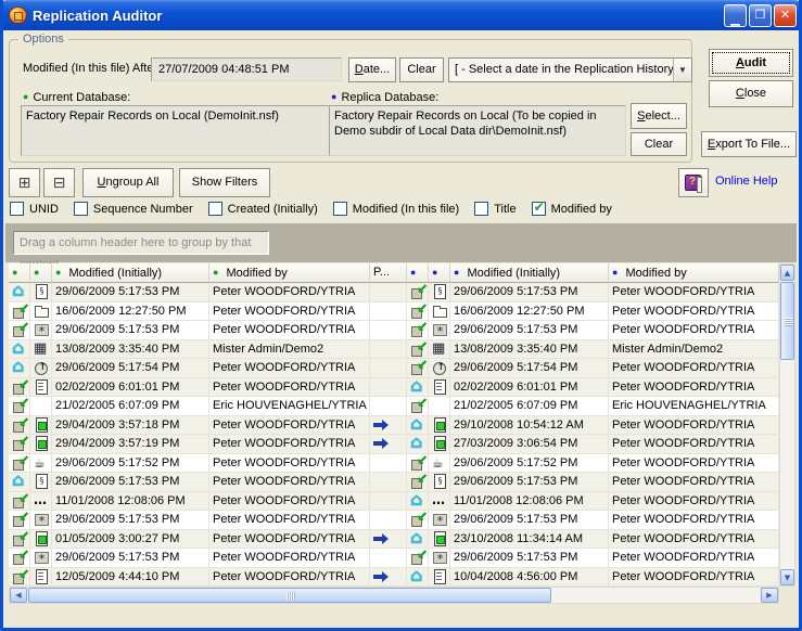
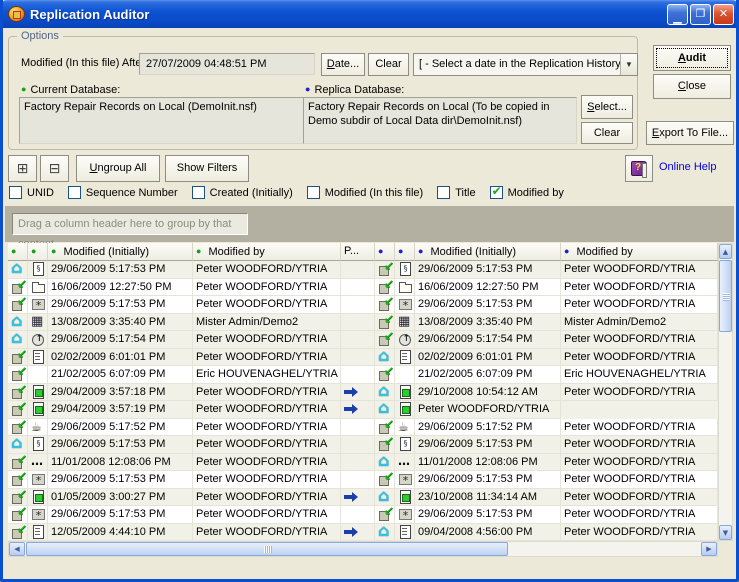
  Replication Auditor
  ▁
  ❐
  ✕
  Options
  Modified (In this file) Aft
  27/07/2009 04:48:51 PM
  Date...
  Clear
  [ - Select a date in the Replication History
  ▼
  ● Current Database:
  Factory Repair Records on Local (DemoInit.nsf)
  ● Replica Database:
  Factory Repair Records on Local (To be copied in Demo subdir of Local Data dir\DemoInit.nsf)
  Select...
  Clear
  Audit
  Close
  Export To File...
  ⊞
  ⊟
  Ungroup All
  Show Filters
  Online Help
  UNID
  Sequence Number
  Created (Initially)
  Modified (In this file)
  Title
  Modified by
  Drag a column header here to group by that
  ●
  ●
  ● Modified (Initially)
  ● Modified by
  P...
  ●
  ●
  ● Modified (Initially)
  ● Modified by
  29/06/2009 5:17:53 PM
  Peter WOODFORD/YTRIA
  29/06/2009 5:17:53 PM
  Peter WOODFORD/YTRIA
  16/06/2009 12:27:50 PM
  Peter WOODFORD/YTRIA
  16/06/2009 12:27:50 PM
  Peter WOODFORD/YTRIA
  29/06/2009 5:17:53 PM
  Peter WOODFORD/YTRIA
  29/06/2009 5:17:53 PM
  Peter WOODFORD/YTRIA
  13/08/2009 3:35:40 PM
  Mister Admin/Demo2
  13/08/2009 3:35:40 PM
  Mister Admin/Demo2
  29/06/2009 5:17:54 PM
  Peter WOODFORD/YTRIA
  29/06/2009 5:17:54 PM
  Peter WOODFORD/YTRIA
  02/02/2009 6:01:01 PM
  Peter WOODFORD/YTRIA
  02/02/2009 6:01:01 PM
  Peter WOODFORD/YTRIA
  21/02/2005 6:07:09 PM
  Eric HOUVENAGHEL/YTRIA
  21/02/2005 6:07:09 PM
  Eric HOUVENAGHEL/YTRIA
  29/04/2009 3:57:18 PM
  Peter WOODFORD/YTRIA
  29/10/2008 10:54:12 AM
  Peter WOODFORD/YTRIA
  29/04/2009 3:57:19 PM
  Peter WOODFORD/YTRIA
- 27/03/2009 3:06:54 PM
  Peter WOODFORD/YTRIA
  29/06/2009 5:17:52 PM
  Peter WOODFORD/YTRIA
  29/06/2009 5:17:52 PM
  Peter WOODFORD/YTRIA
  29/06/2009 5:17:53 PM
  Peter WOODFORD/YTRIA
  29/06/2009 5:17:53 PM
  Peter WOODFORD/YTRIA
  11/01/2008 12:08:06 PM
  Peter WOODFORD/YTRIA
  11/01/2008 12:08:06 PM
  Peter WOODFORD/YTRIA
  29/06/2009 5:17:53 PM
  Peter WOODFORD/YTRIA
  29/06/2009 5:17:53 PM
  Peter WOODFORD/YTRIA
  01/05/2009 3:00:27 PM
  Peter WOODFORD/YTRIA
  23/10/2008 11:34:14 AM
  Peter WOODFORD/YTRIA
  29/06/2009 5:17:53 PM
  Peter WOODFORD/YTRIA
  29/06/2009 5:17:53 PM
  Peter WOODFORD/YTRIA
  12/05/2009 4:44:10 PM
  Peter WOODFORD/YTRIA
- 10/04/2008 4:56:00 PM
+ 09/04/2008 4:56:00 PM
  Peter WOODFORD/YTRIA
  ▲
  ▼
  ◀
  ▶
